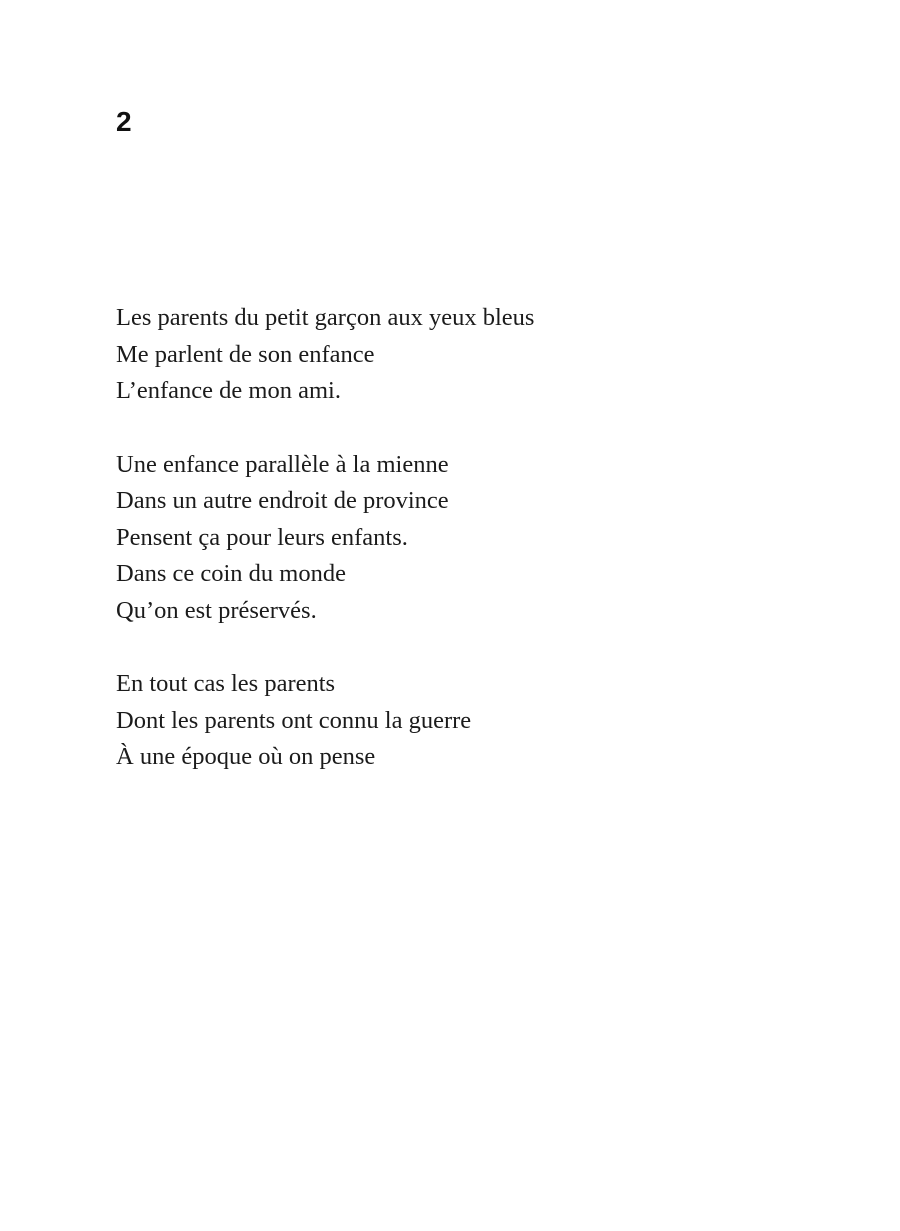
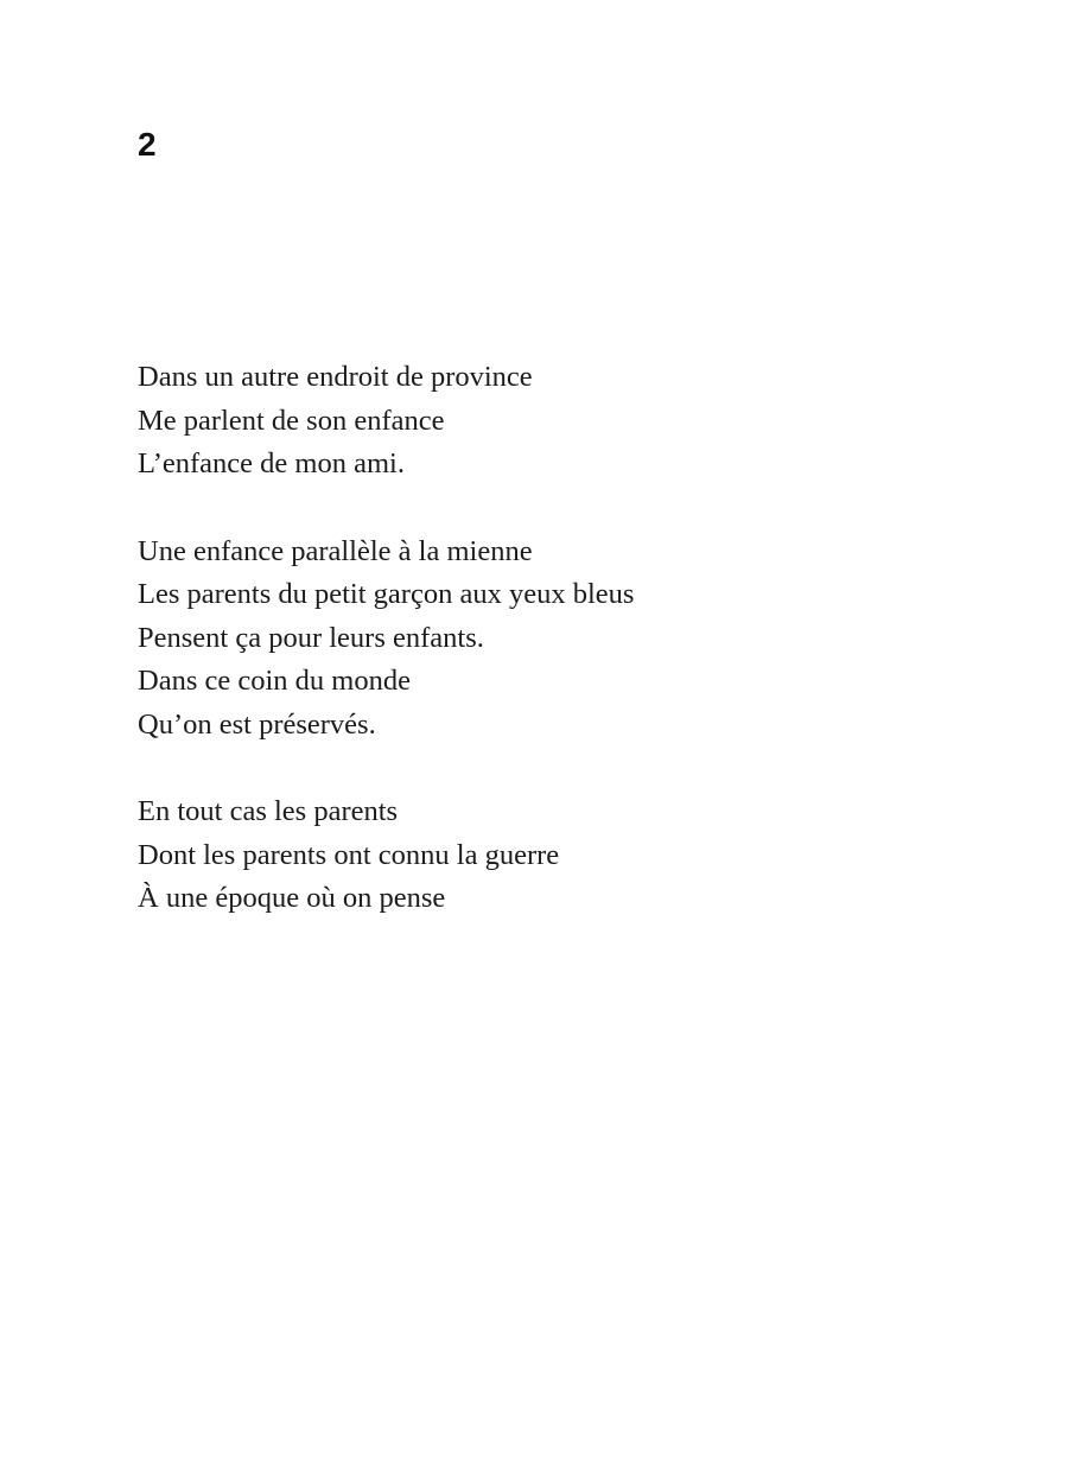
  2
- Les parents du petit garçon aux yeux bleus
+ Dans un autre endroit de province
  Me parlent de son enfance
  L’enfance de mon ami.
  Une enfance parallèle à la mienne
- Dans un autre endroit de province
+ Les parents du petit garçon aux yeux bleus
  Pensent ça pour leurs enfants.
  Dans ce coin du monde
  Qu’on est préservés.
  En tout cas les parents
  Dont les parents ont connu la guerre
  À une époque où on pense
